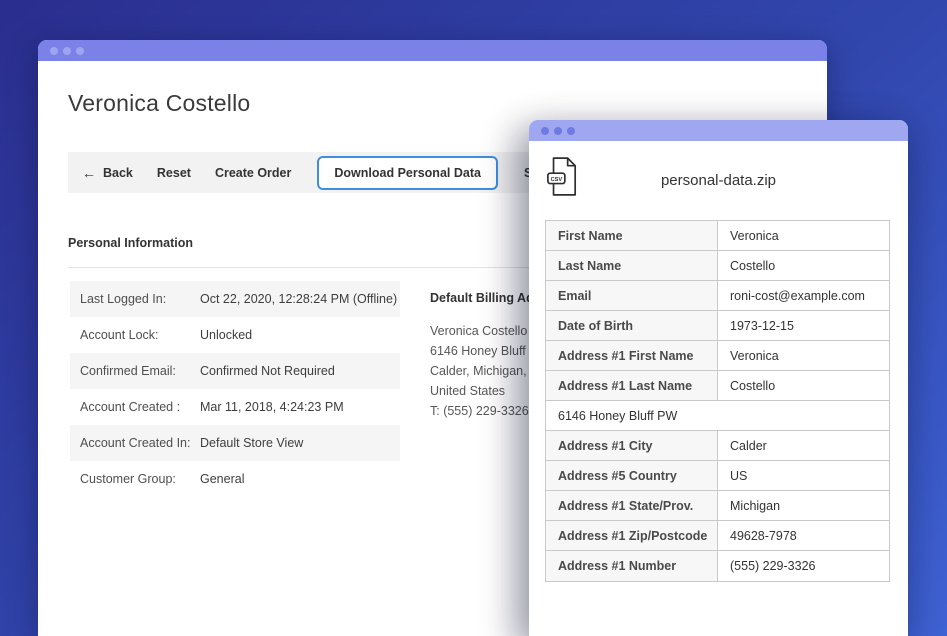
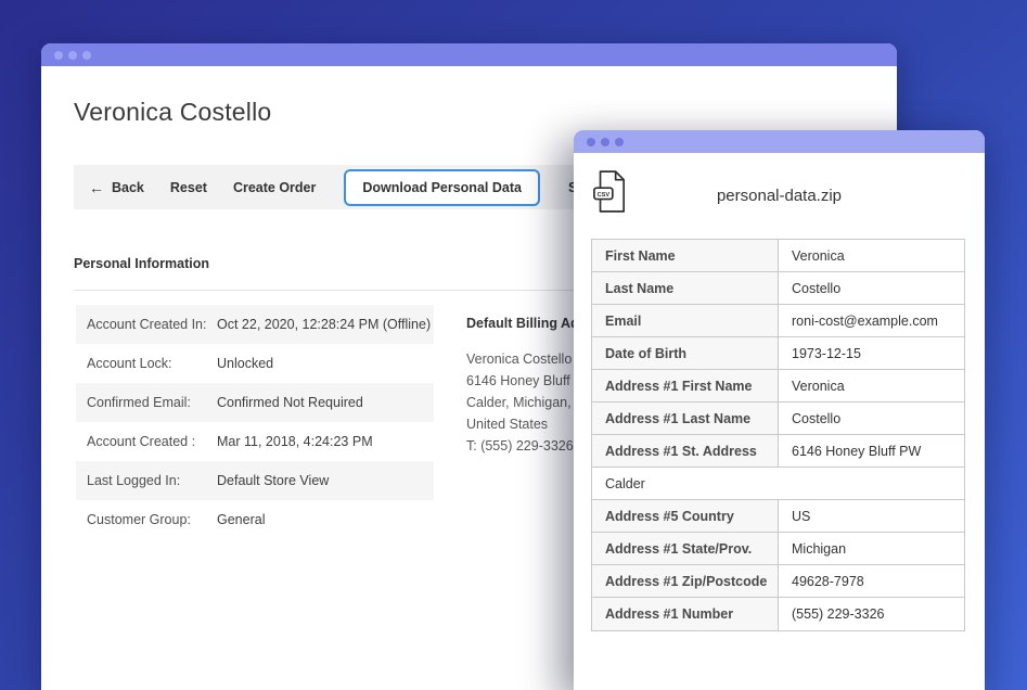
  Veronica Costello
  ←
  Back
  Reset
  Create Order
  Download Personal Data
  Personal Information
- Last Logged In:
+ Account Created In:
  Oct 22, 2020, 12:28:24 PM (Offline)
  Account Lock:
  Unlocked
  Confirmed Email:
  Confirmed Not Required
  Account Created :
  Mar 11, 2018, 4:24:23 PM
- Account Created In:
+ Last Logged In:
  Default Store View
  Customer Group:
  General
  Default Billing A
  Veronica Costello
  6146 Honey Bluff
  United States
  T: (555) 229-3326
  personal-data.zip
  First Name
  Veronica
  Last Name
  Costello
  Email
  roni-cost@example.com
  Date of Birth
  1973-12-15
  Address #1 First Name
  Veronica
  Address #1 Last Name
  Costello
+ Address #1 St. Address
  6146 Honey Bluff PW
- Address #1 City
  Calder
  Address #5 Country
  US
  Address #1 State/Prov.
  Michigan
  Address #1 Zip/Postcode
  49628-7978
  Address #1 Number
  (555) 229-3326
